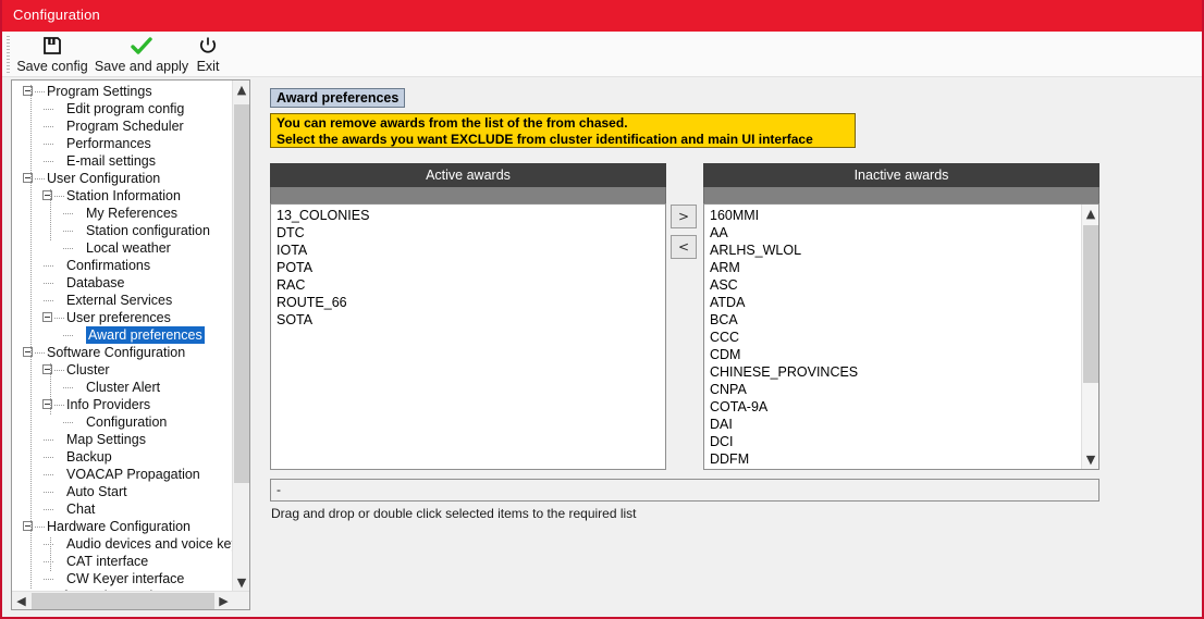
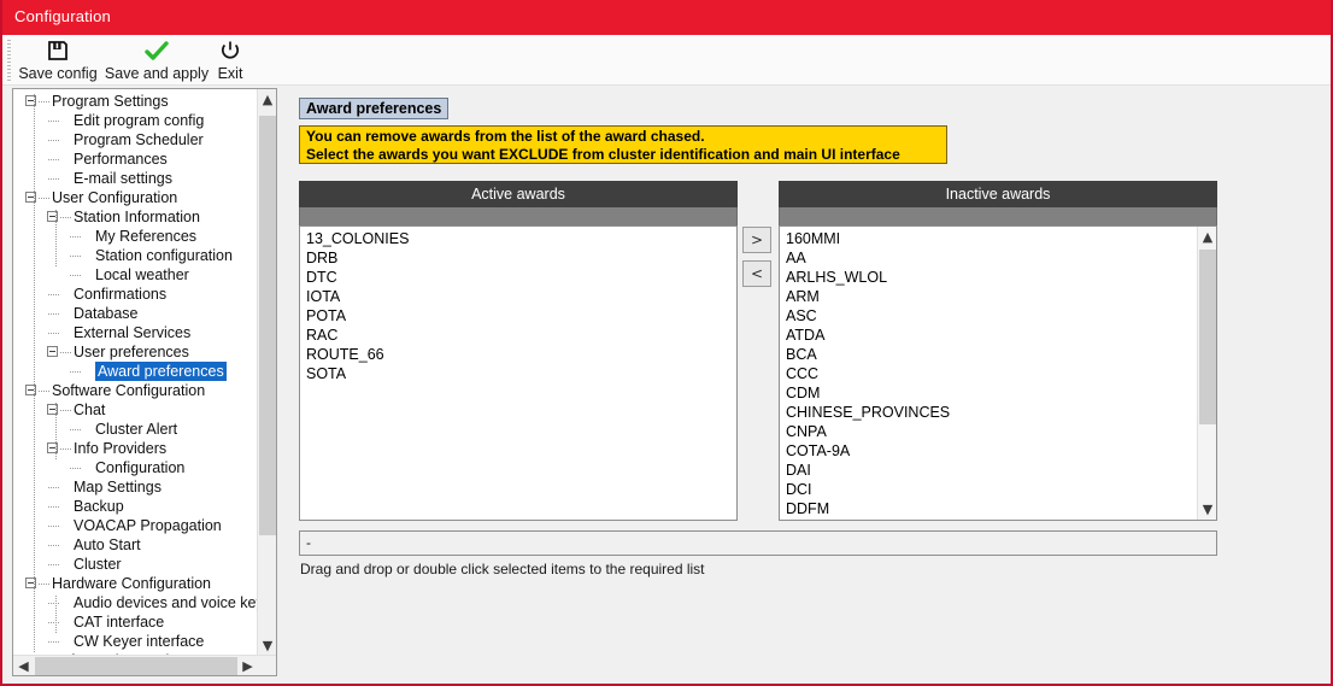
  Configuration
  Save config
  Save and apply
  Exit
  Program Settings
  Edit program config
  Program Scheduler
  Performances
  E-mail settings
  User Configuration
  Station Information
  My References
  Station configuration
  Local weather
  Confirmations
  Database
  External Services
  User preferences
  Award preferences
  Software Configuration
- Cluster
+ Chat
  Cluster Alert
  Info Providers
  Configuration
  Map Settings
  Backup
  VOACAP Propagation
  Auto Start
- Chat
+ Cluster
  Hardware Configuration
  Audio devices and voice ke
  CAT interface
  CW Keyer interface
  ▲
  ▼
  ◀
  ▶
  Award preferences
- You can remove awards from the list of the from chased.
+ You can remove awards from the list of the award chased.
  Select the awards you want EXCLUDE from cluster identification and main UI interface
  Active awards
  Inactive awards
  13_COLONIES
+ DRB
  DTC
  IOTA
  POTA
  RAC
  ROUTE_66
  SOTA
  >
  <
  160MMI
  AA
  ARLHS_WLOL
  ARM
  ASC
  ATDA
  BCA
  CCC
  CDM
  CHINESE_PROVINCES
  CNPA
  COTA-9A
  DAI
  DCI
  DDFM
  ▲
  ▼
  -
  Drag and drop or double click selected items to the required list
